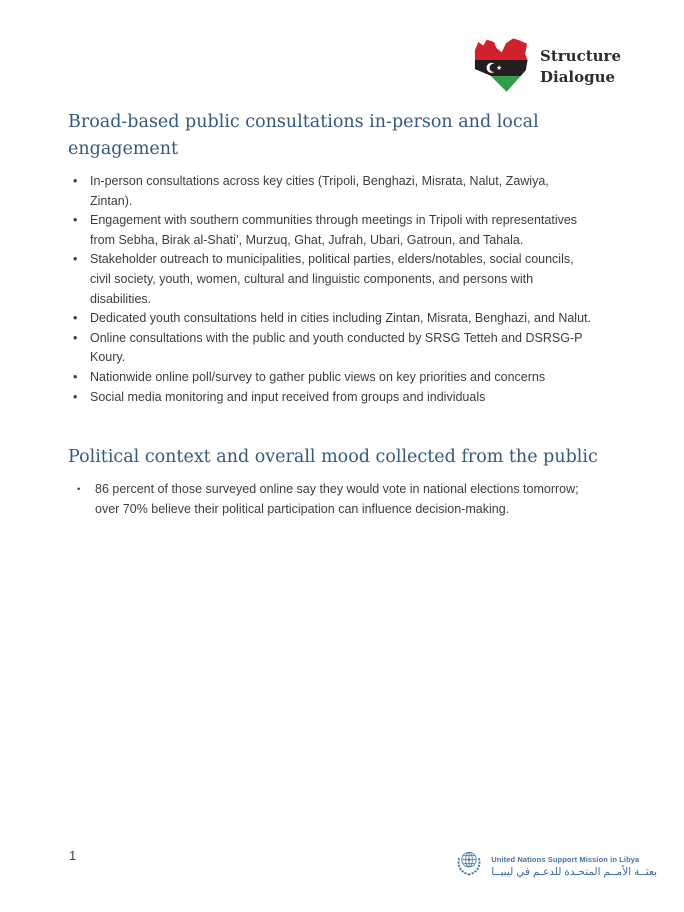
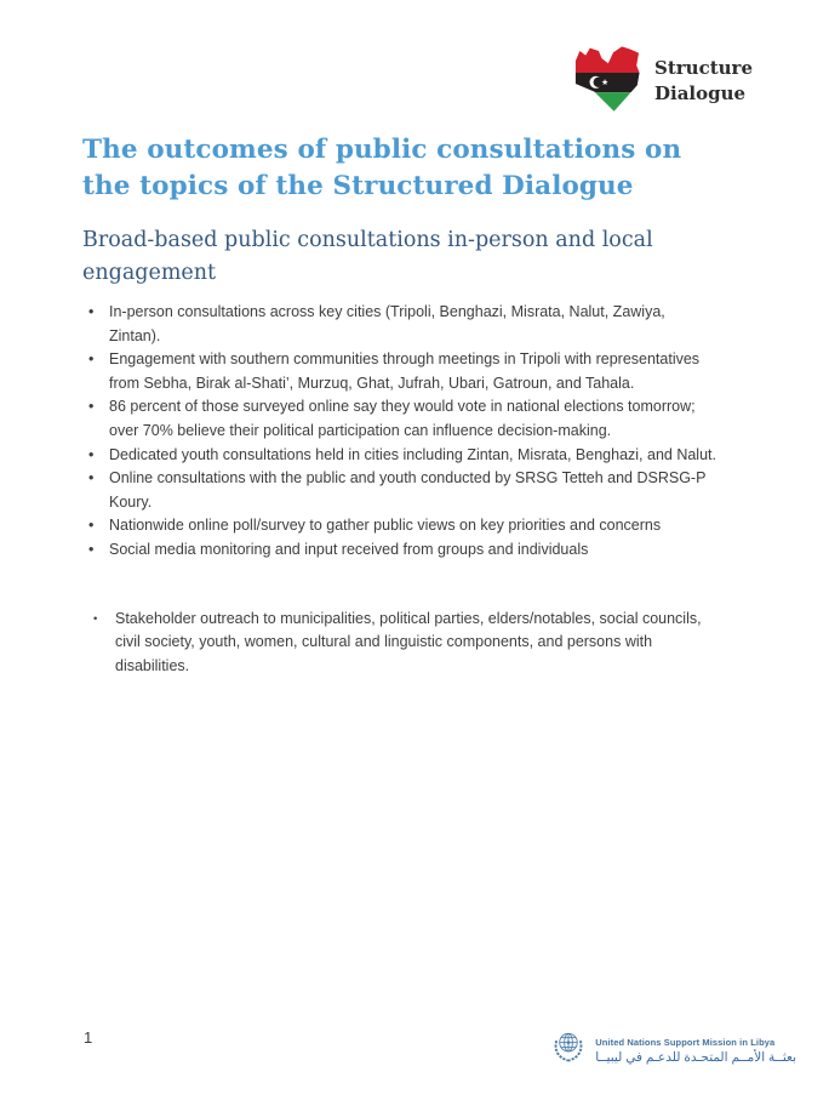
  Structure
  Dialogue
+ The outcomes of public consultations on
+ the topics of the Structured Dialogue
  Broad-based public consultations in-person and local
  engagement
  In-person consultations across key cities (Tripoli, Benghazi, Misrata, Nalut, Zawiya, Zintan).
  Engagement with southern communities through meetings in Tripoli with representatives from Sebha, Birak al-Shati’, Murzuq, Ghat, Jufrah, Ubari, Gatroun, and Tahala.
- Stakeholder outreach to municipalities, political parties, elders/notables, social councils, civil society, youth, women, cultural and linguistic components, and persons with disabilities.
+ 86 percent of those surveyed online say they would vote in national elections tomorrow; over 70% believe their political participation can influence decision-making.
  Dedicated youth consultations held in cities including Zintan, Misrata, Benghazi, and Nalut.
  Online consultations with the public and youth conducted by SRSG Tetteh and DSRSG-P Koury.
  Nationwide online poll/survey to gather public views on key priorities and concerns
  Social media monitoring and input received from groups and individuals
- Political context and overall mood collected from the public
- 86 percent of those surveyed online say they would vote in national elections tomorrow; over 70% believe their political participation can influence decision-making.
+ Stakeholder outreach to municipalities, political parties, elders/notables, social councils, civil society, youth, women, cultural and linguistic components, and persons with disabilities.
  1
  United Nations Support Mission in Libya
  بعثــة الأمــم المتحـدة للدعـم في ليبيــا
